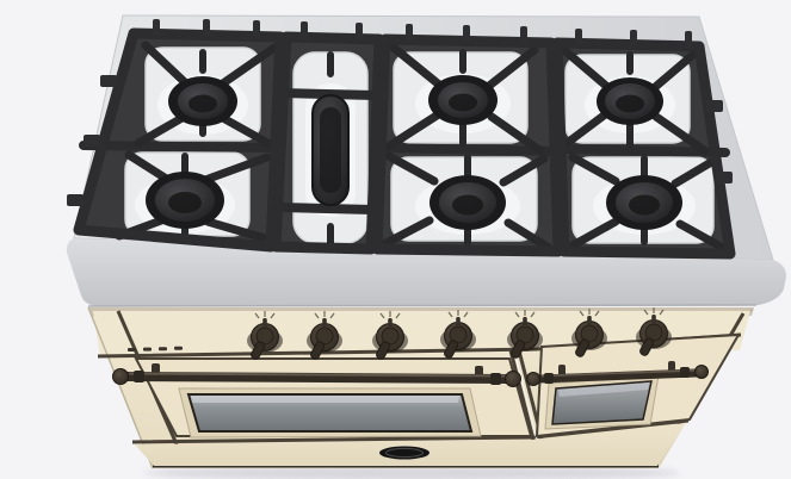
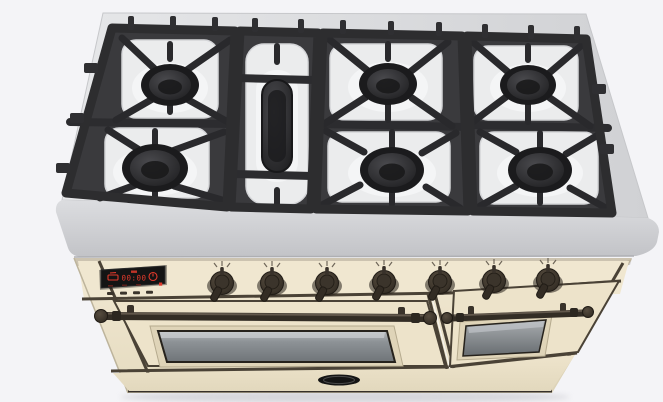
+ 00:00
